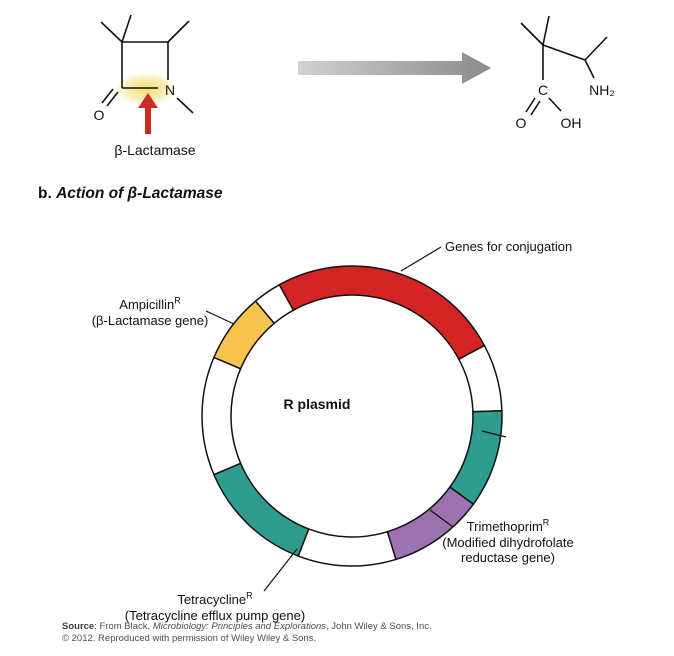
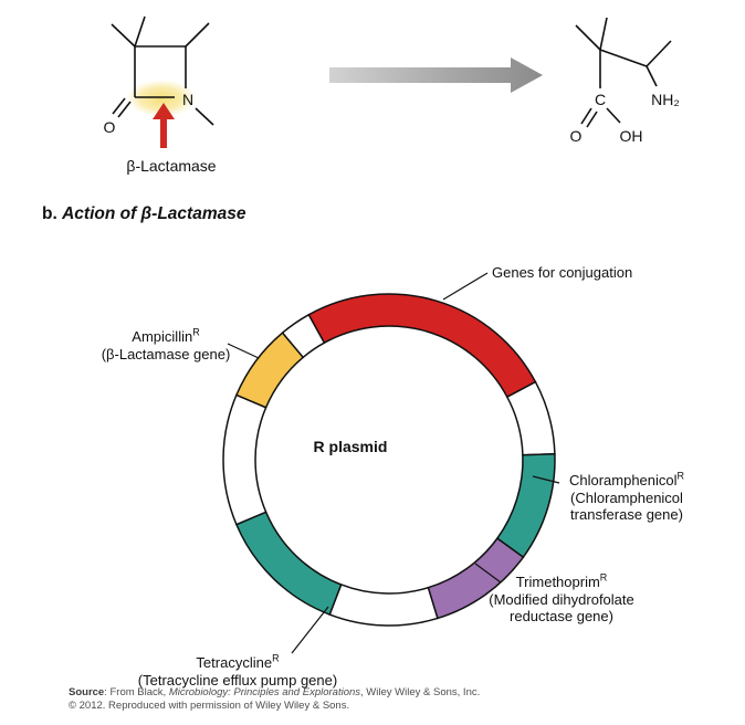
  N
  O
  C
  NH₂
  O
  OH
  β-Lactamase
  b. Action of β-Lactamase
  Genes for conjugation
  AmpicillinR
  (β-Lactamase gene)
+ ChloramphenicolR
+ (Chloramphenicol
+ transferase gene)
  TrimethoprimR
  (Modified dihydrofolate
  reductase gene)
  TetracyclineR
  (Tetracycline efflux pump gene)
  R plasmid
- Source: From Black, Microbiology: Principles and Explorations, John Wiley & Sons, Inc.
+ Source: From Black, Microbiology: Principles and Explorations, Wiley Wiley & Sons, Inc.
  © 2012. Reproduced with permission of Wiley Wiley & Sons.
